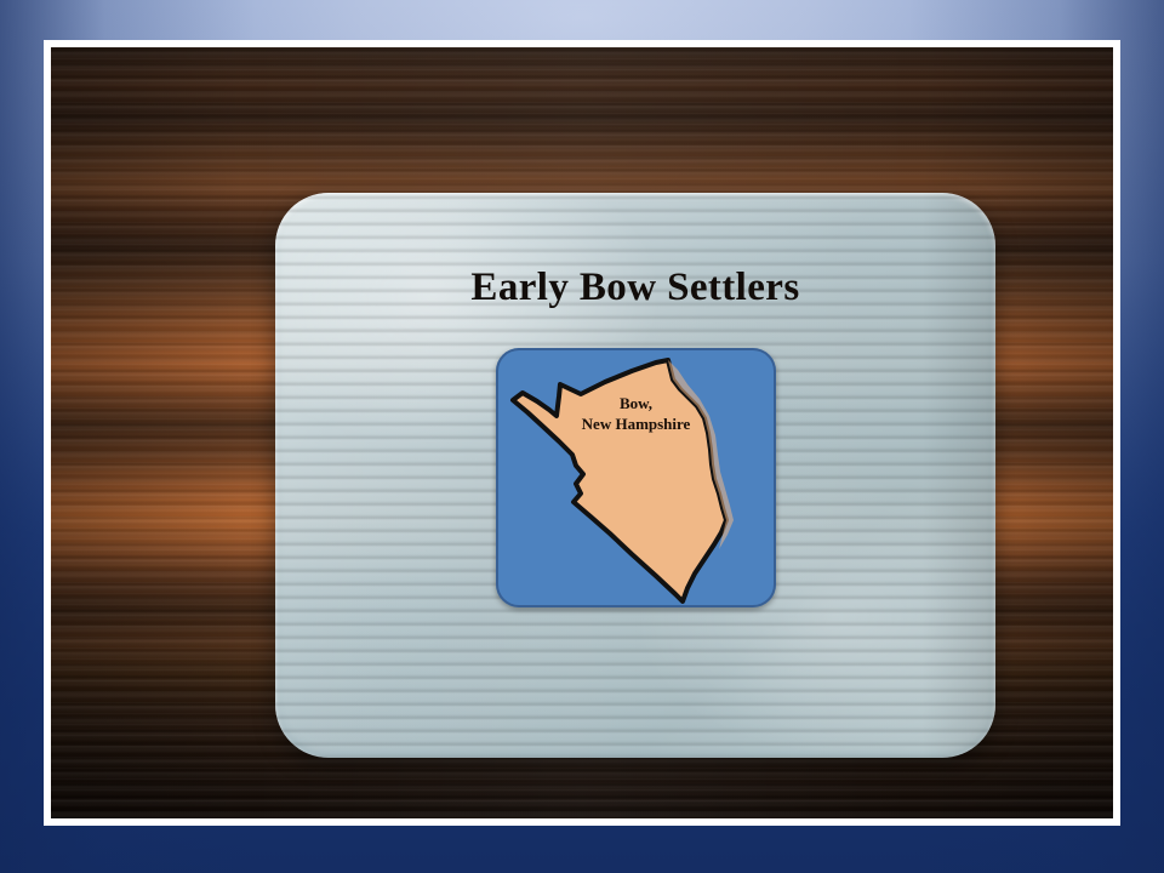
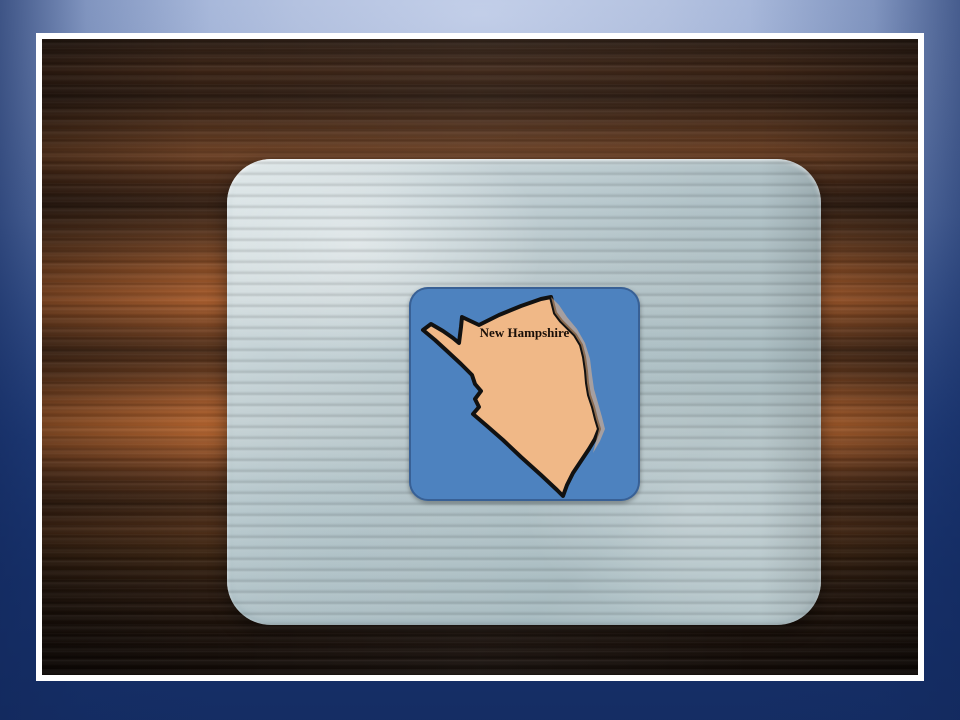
- Early Bow Settlers
- Bow,
  New Hampshire
